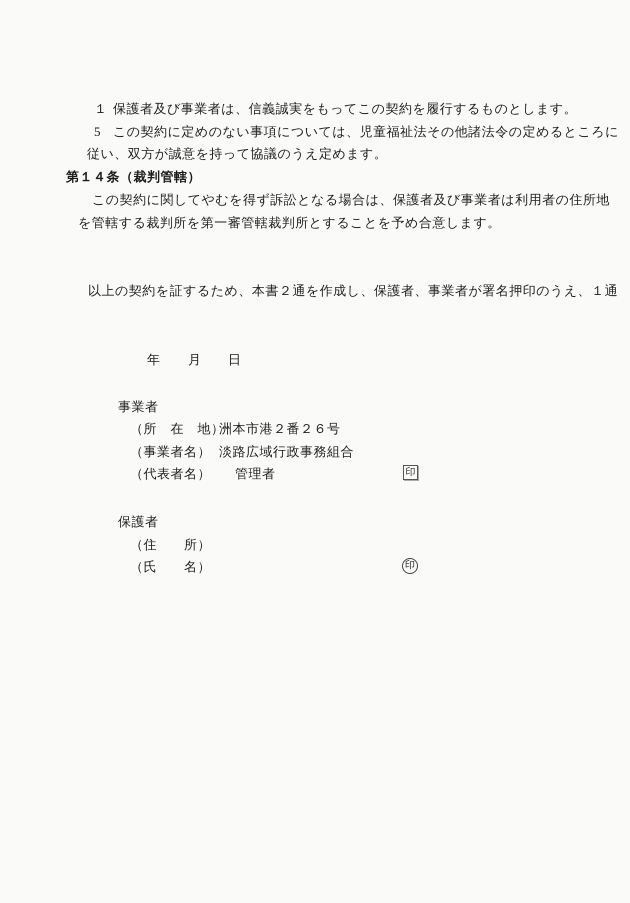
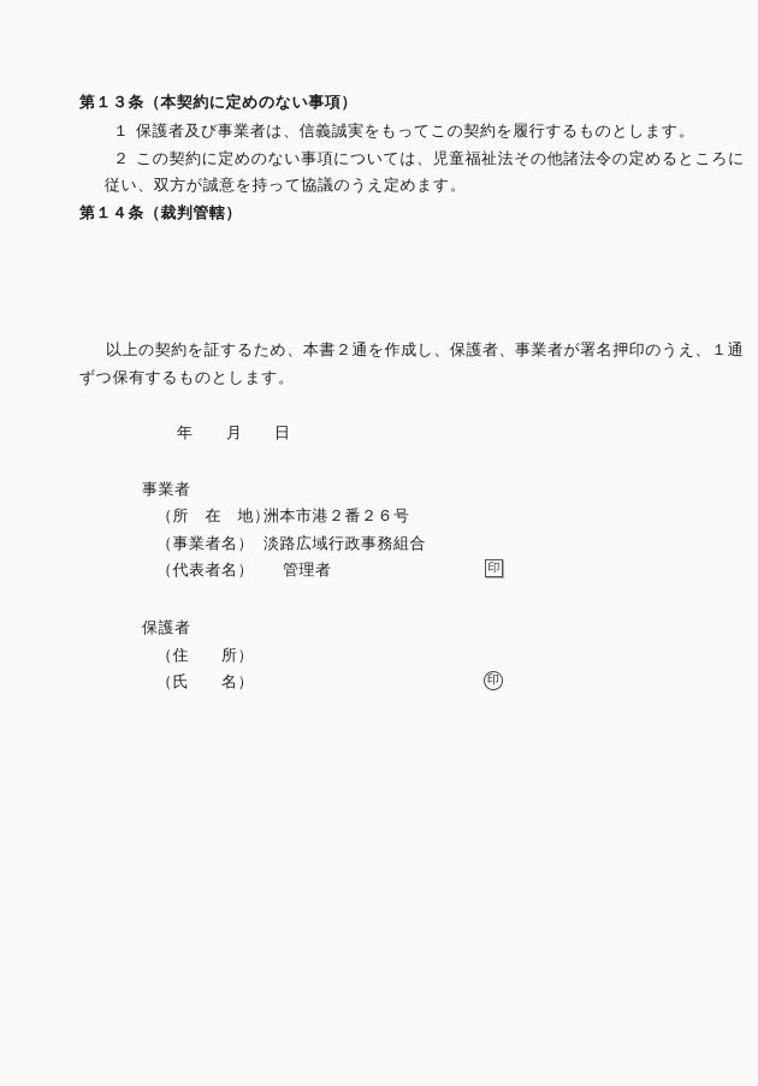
+ 第１３条（本契約に定めのない事項）
  １
  保護者及び事業者は、信義誠実をもってこの契約を履行するものとします。
- 5
+ ２
  この契約に定めのない事項については、児童福祉法その他諸法令の定めるところに
  従い、双方が誠意を持って協議のうえ定めます。
  第１４条（裁判管轄）
- この契約に関してやむを得ず訴訟となる場合は、保護者及び事業者は利用者の住所地
- を管轄する裁判所を第一審管轄裁判所とすることを予め合意します。
  以上の契約を証するため、本書２通を作成し、保護者、事業者が署名押印のうえ、１通
+ ずつ保有するものとします。
  年
  月
  日
  事業者
  （所 在 地）
  洲本市港２番２６号
  （事業者名）
  淡路広域行政事務組合
  （代表者名）
  管理者
  印
  保護者
  （住 所）
  （氏 名）
  印
